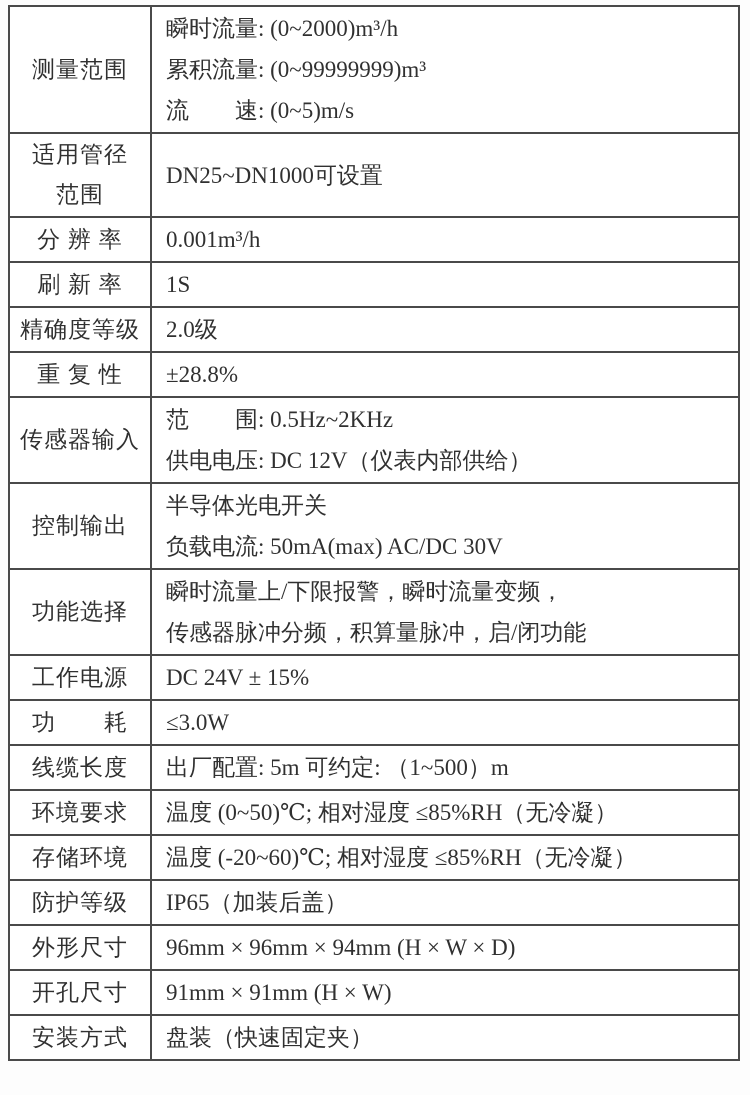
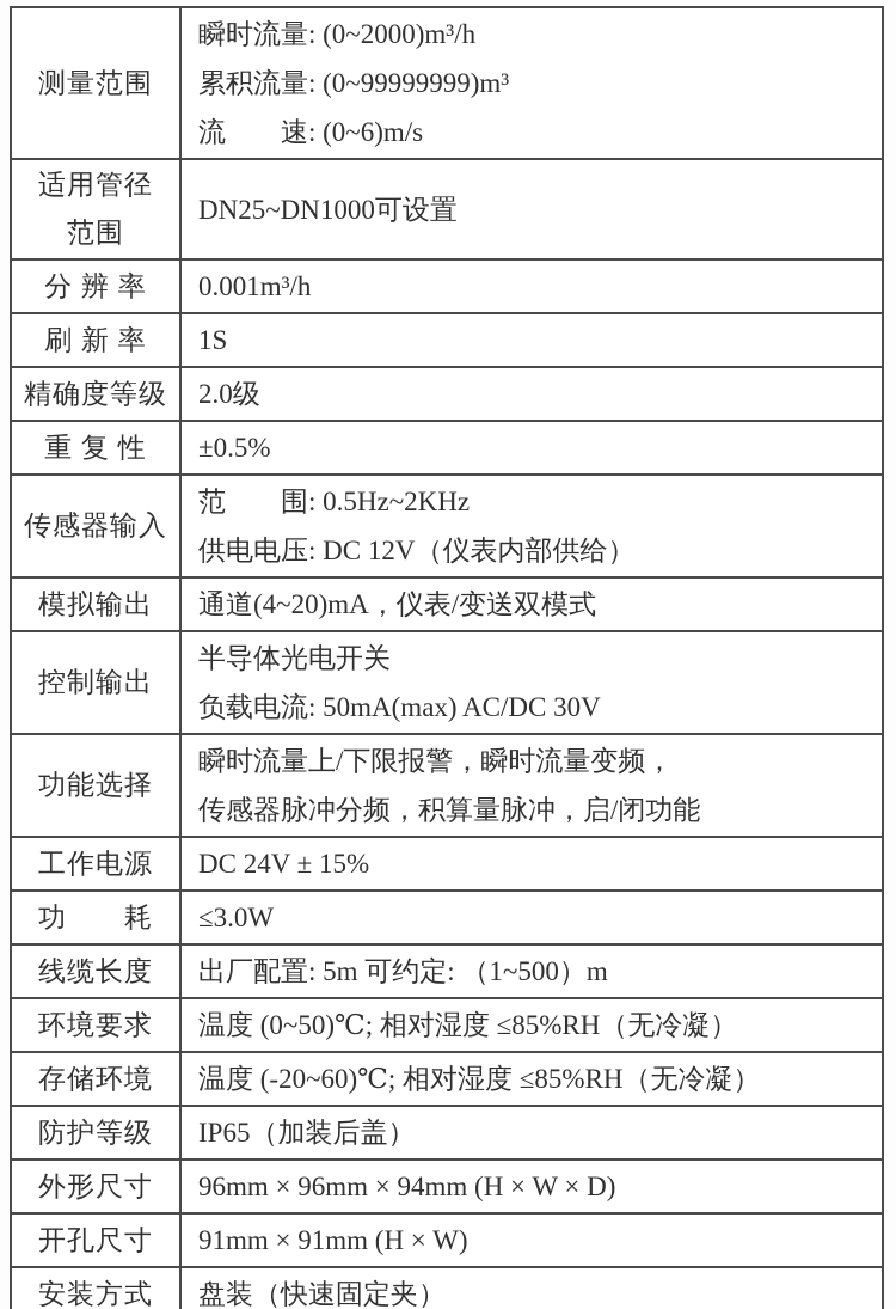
- 测量范围	瞬时流量: (0~2000)m³/h累积流量: (0~99999999)m³流 速: (0~5)m/s
+ 测量范围	瞬时流量: (0~2000)m³/h累积流量: (0~99999999)m³流 速: (0~6)m/s
  适用管径范围	DN25~DN1000可设置
  分 辨 率	0.001m³/h
  刷 新 率	1S
  精确度等级	2.0级
- 重 复 性	±28.8%
+ 重 复 性	±0.5%
  传感器输入	范 围: 0.5Hz~2KHz供电电压: DC 12V（仪表内部供给）
+ 模拟输出	通道(4~20)mA，仪表/变送双模式
  控制输出	半导体光电开关负载电流: 50mA(max) AC/DC 30V
  功能选择	瞬时流量上/下限报警，瞬时流量变频，传感器脉冲分频，积算量脉冲，启/闭功能
  工作电源	DC 24V ± 15%
  功 耗	≤3.0W
  线缆长度	出厂配置: 5m 可约定: （1~500）m
  环境要求	温度 (0~50)℃; 相对湿度 ≤85%RH（无冷凝）
  存储环境	温度 (-20~60)℃; 相对湿度 ≤85%RH（无冷凝）
  防护等级	IP65（加装后盖）
  外形尺寸	96mm × 96mm × 94mm (H × W × D)
  开孔尺寸	91mm × 91mm (H × W)
  安装方式	盘装（快速固定夹）
